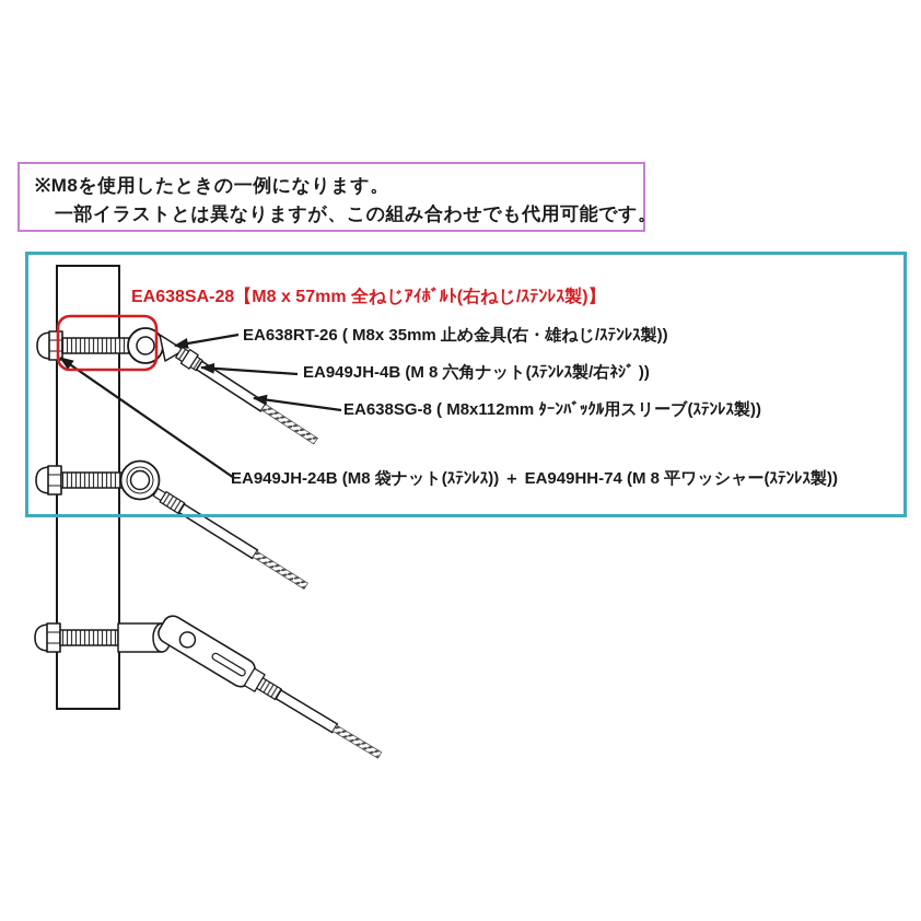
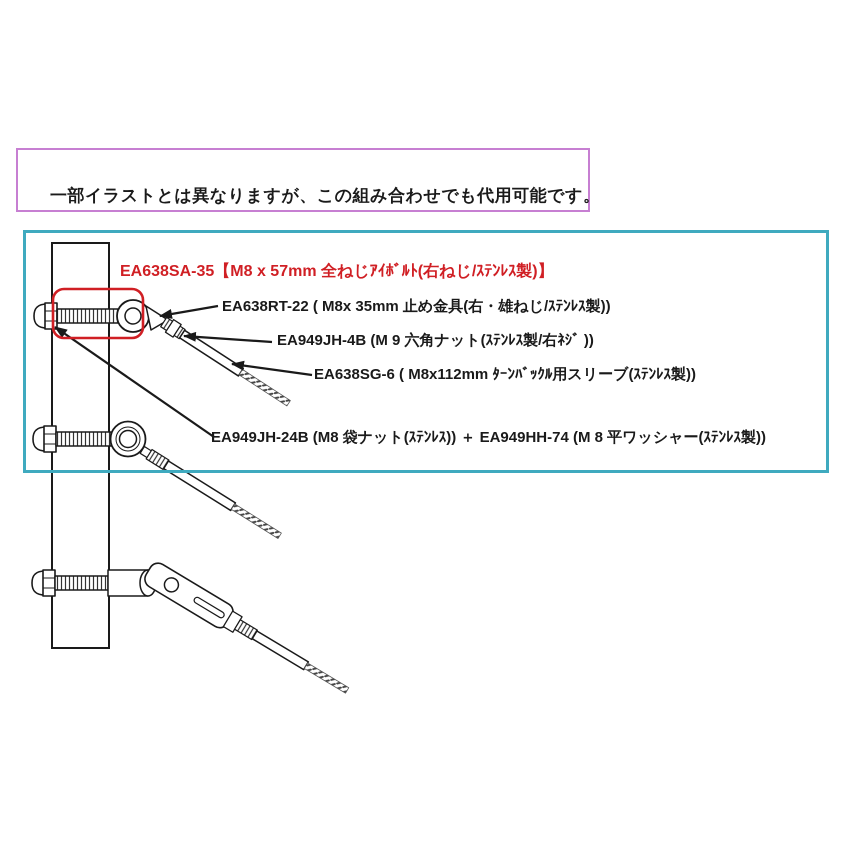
- ※M8を使用したときの一例になります。
  一部イラストとは異なりますが、この組み合わせでも代用可能です。
- EA638SA-28【M8 x 57mm 全ねじｱｲﾎﾞﾙﾄ(右ねじ/ｽﾃﾝﾚｽ製)】
+ EA638SA-35【M8 x 57mm 全ねじｱｲﾎﾞﾙﾄ(右ねじ/ｽﾃﾝﾚｽ製)】
- EA638RT-26 ( M8x 35mm 止め金具(右・雄ねじ/ｽﾃﾝﾚｽ製))
+ EA638RT-22 ( M8x 35mm 止め金具(右・雄ねじ/ｽﾃﾝﾚｽ製))
- EA949JH-4B (M 8 六角ナット(ｽﾃﾝﾚｽ製/右ﾈｼﾞ ))
+ EA949JH-4B (M 9 六角ナット(ｽﾃﾝﾚｽ製/右ﾈｼﾞ ))
- EA638SG-8 ( M8x112mm ﾀｰﾝﾊﾞｯｸﾙ用スリーブ(ｽﾃﾝﾚｽ製))
+ EA638SG-6 ( M8x112mm ﾀｰﾝﾊﾞｯｸﾙ用スリーブ(ｽﾃﾝﾚｽ製))
  EA949JH-24B (M8 袋ナット(ｽﾃﾝﾚｽ)) ＋ EA949HH-74 (M 8 平ワッシャー(ｽﾃﾝﾚｽ製))
